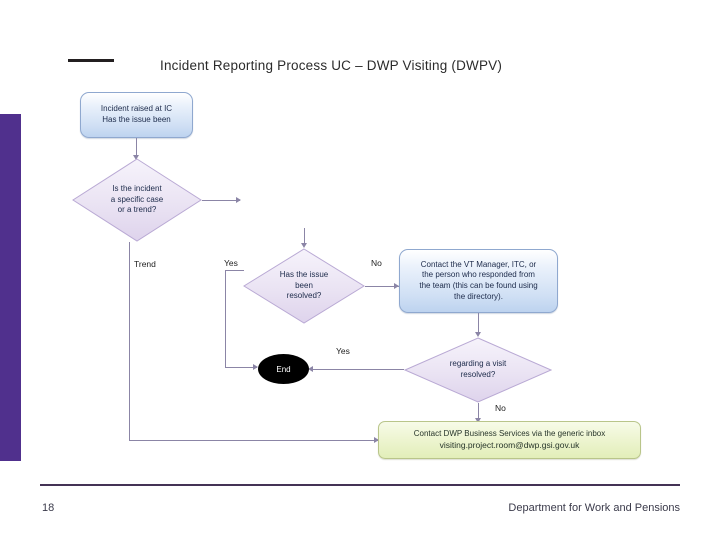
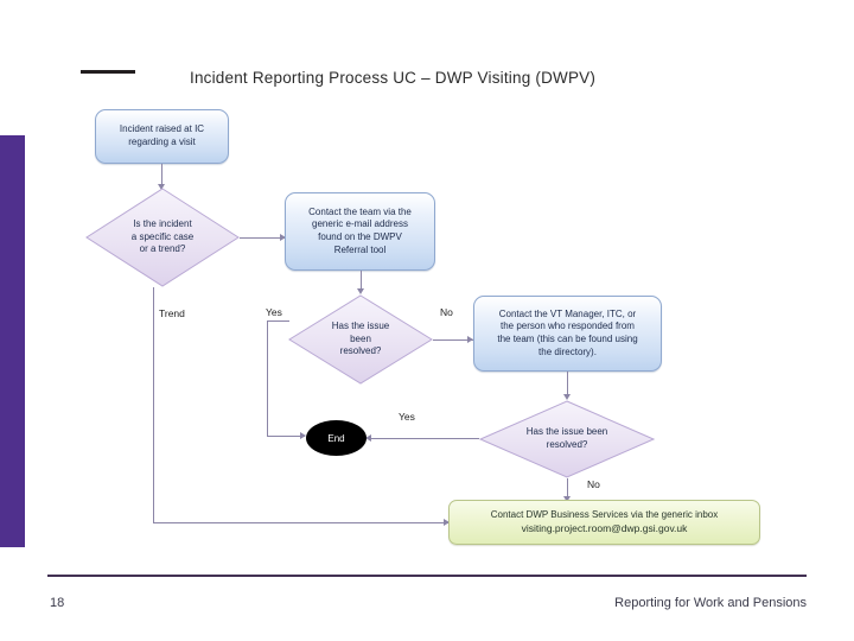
  Incident Reporting Process UC – DWP Visiting (DWPV)
  Incident raised at IC
- Has the issue been
+ regarding a visit
  Is the incident
  a specific case
  or a trend?
  Yes
  Trend
+ Contact the team via the
+ generic e-mail address
+ found on the DWPV
+ Referral tool
  Has the issue
  been
  resolved?
  No
  Contact the VT Manager, ITC, or
  the person who responded from
  the team (this can be found using
  the directory).
- regarding a visit
+ Has the issue been
  resolved?
  Yes
  No
  End
  Contact DWP Business Services via the generic inbox
  visiting.project.room@dwp.gsi.gov.uk
  18
- Department for Work and Pensions
+ Reporting for Work and Pensions
